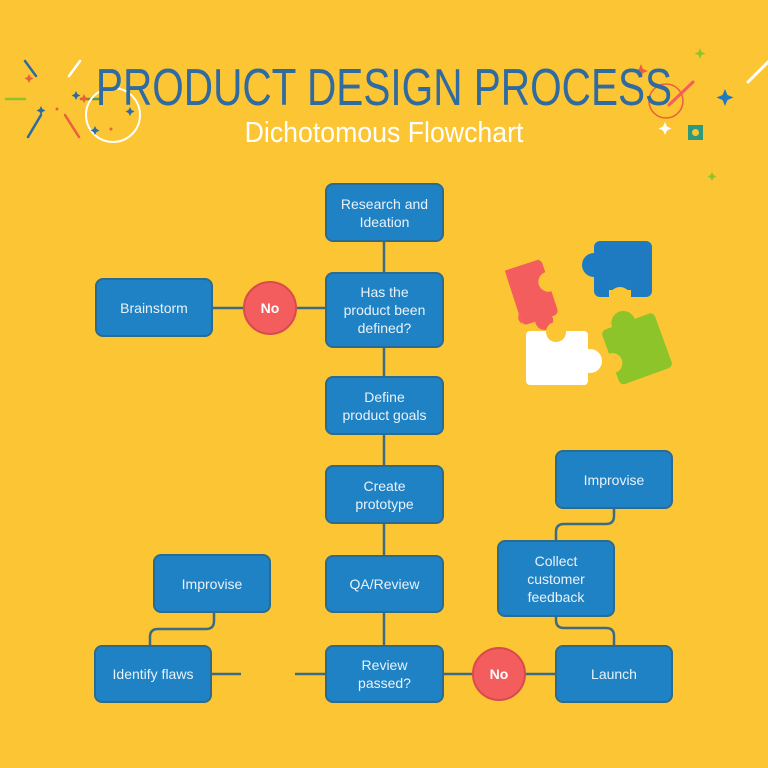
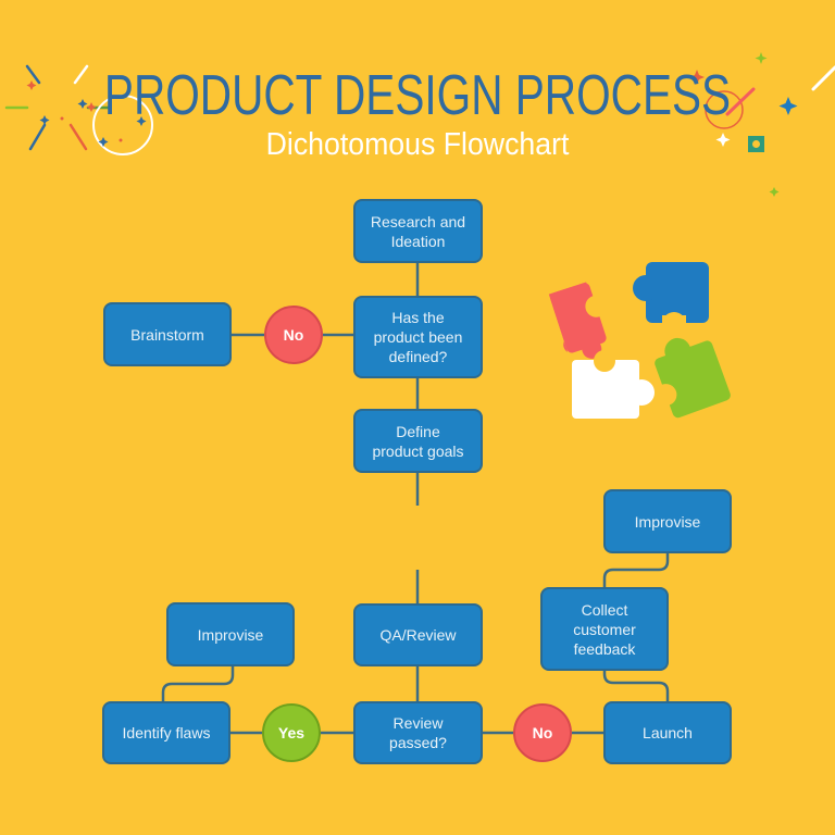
  PRODUCT DESIGN PROCESS
  Dichotomous Flowchart
  Research and
  Ideation
  Has the
  product been
  defined?
  Brainstorm
  Define
  product goals
- Create
- prototype
  QA/Review
  Review
  passed?
  Identify flaws
  Improvise
  Launch
  Collect
  customer
  feedback
  Improvise
  No
+ Yes
  No
